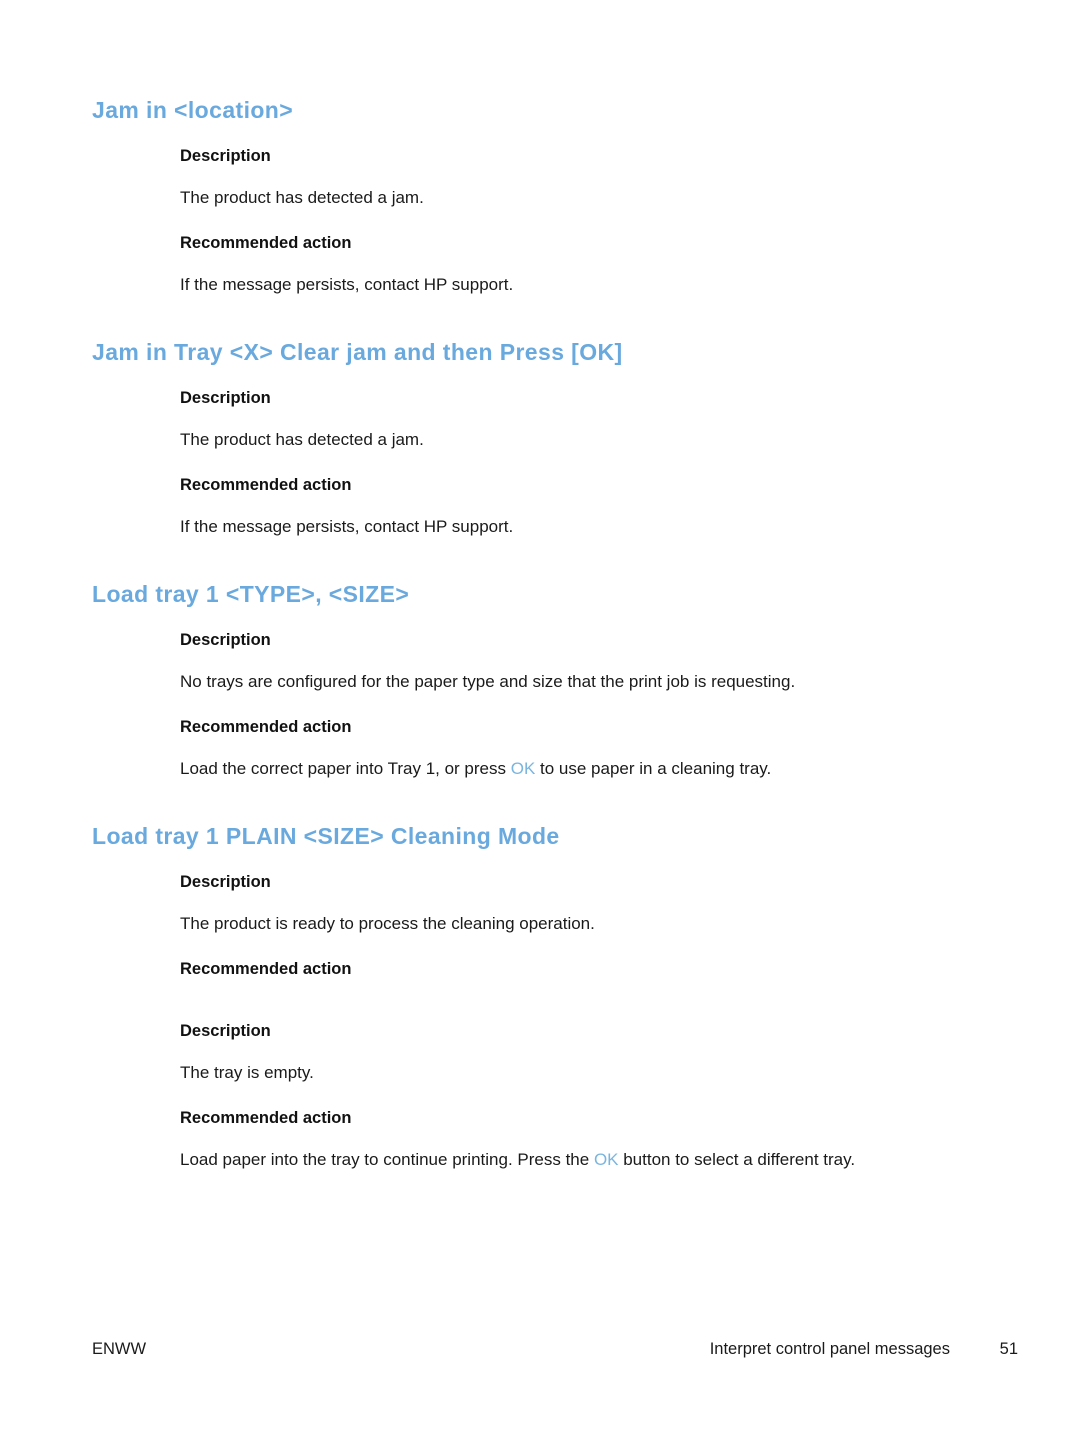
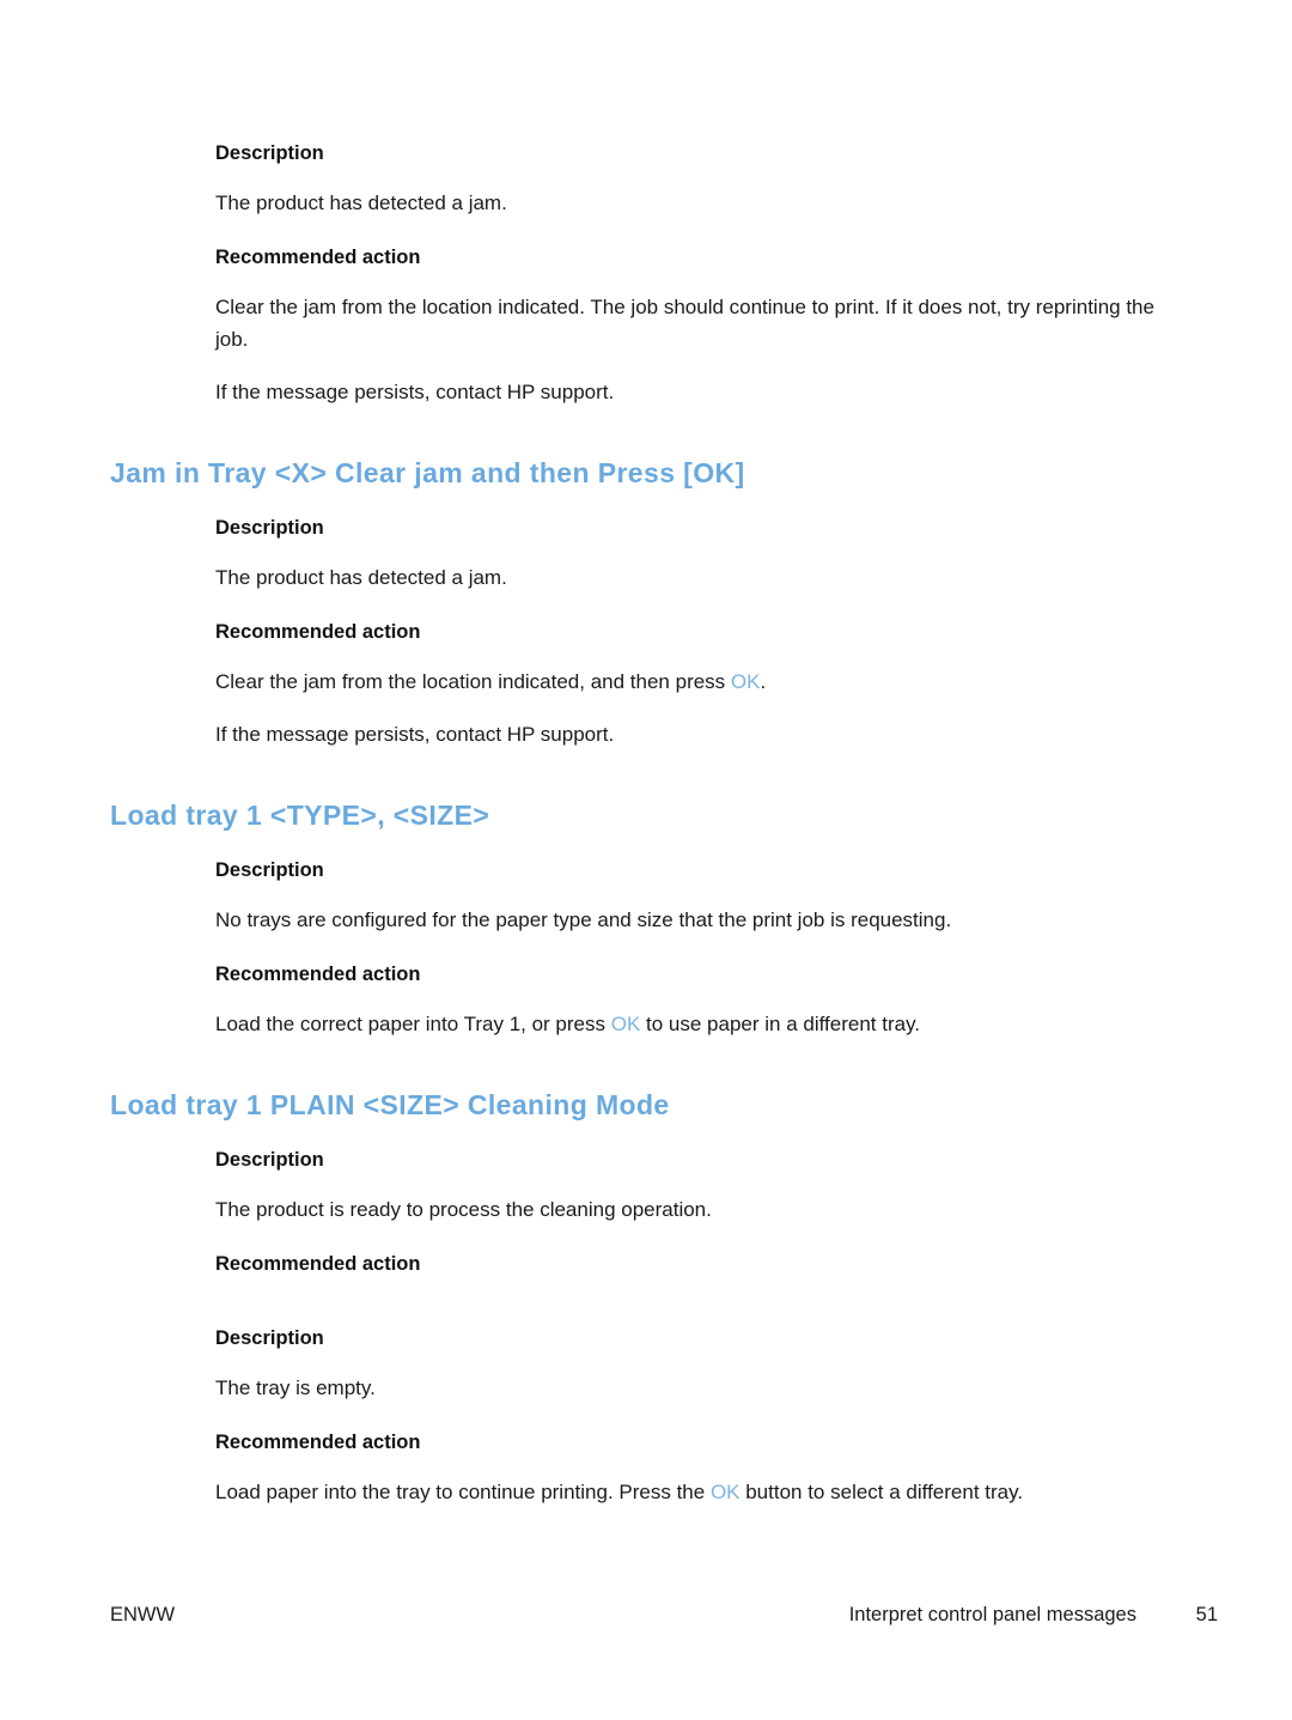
- Jam in <location>
  Description
  The product has detected a jam.
  Recommended action
+ Clear the jam from the location indicated. The job should continue to print. If it does not, try reprinting the job.
  If the message persists, contact HP support.
  Jam in Tray <X> Clear jam and then Press [OK]
  Description
  The product has detected a jam.
  Recommended action
+ Clear the jam from the location indicated, and then press OK.
  If the message persists, contact HP support.
  Load tray 1 <TYPE>, <SIZE>
  Description
  No trays are configured for the paper type and size that the print job is requesting.
  Recommended action
- Load the correct paper into Tray 1, or press OK to use paper in a cleaning tray.
+ Load the correct paper into Tray 1, or press OK to use paper in a different tray.
  Load tray 1 PLAIN <SIZE> Cleaning Mode
  Description
  The product is ready to process the cleaning operation.
  Recommended action
  Description
  The tray is empty.
  Recommended action
  Load paper into the tray to continue printing. Press the OK button to select a different tray.
  ENWW
  Interpret control panel messages
  51
